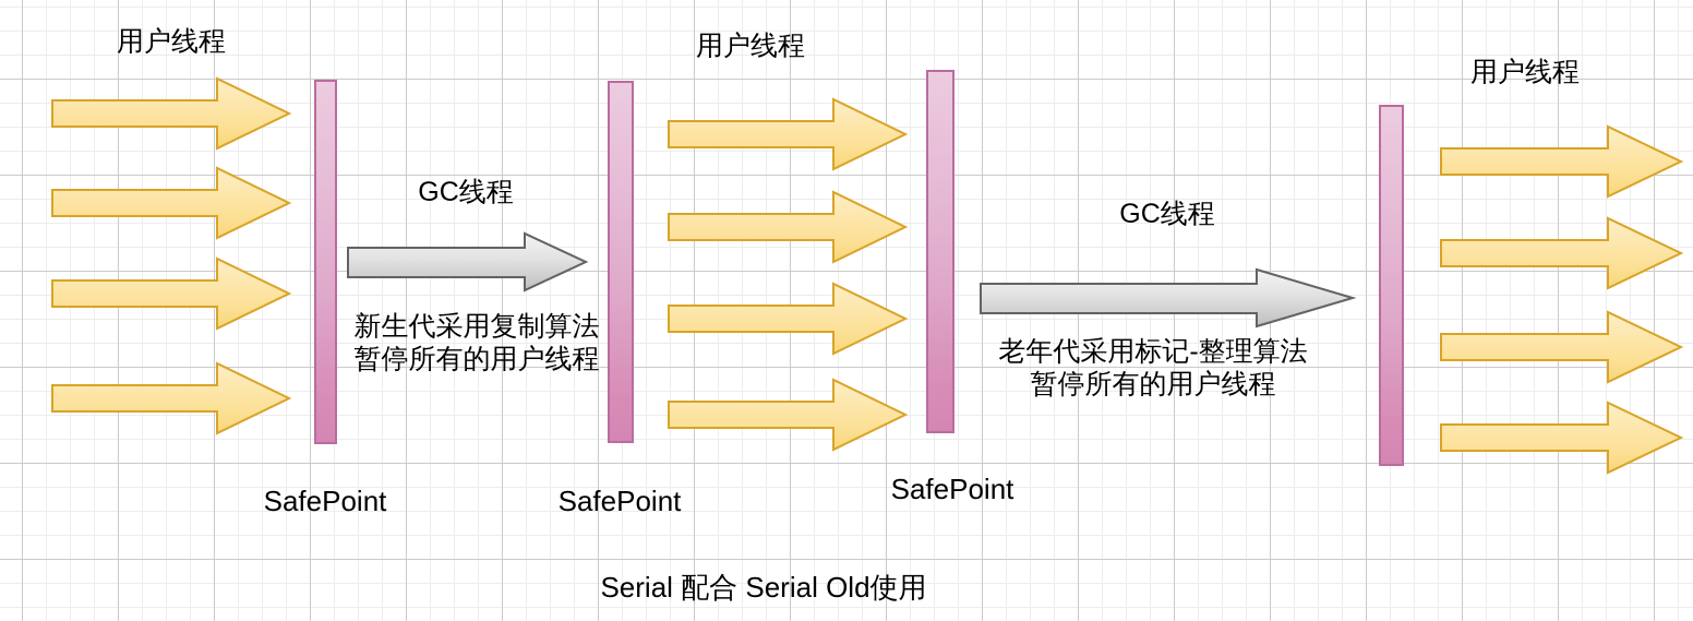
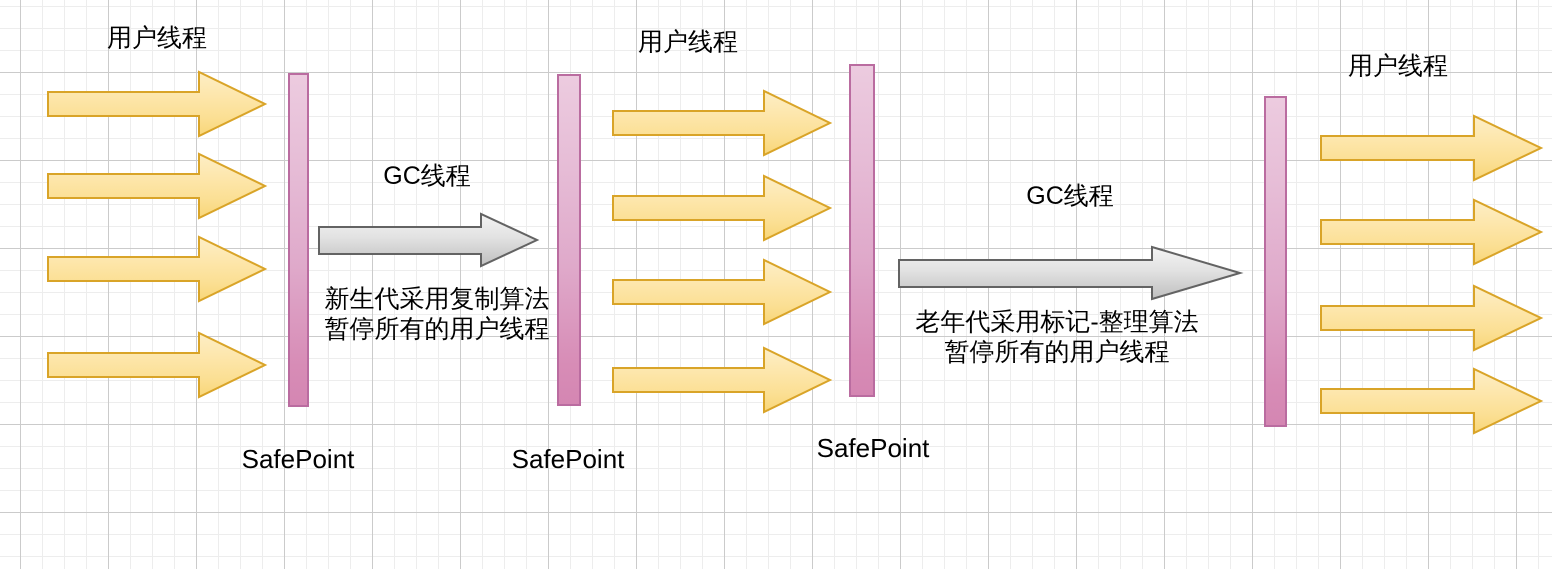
  用户线程
  用户线程
  用户线程
  SafePoint
  SafePoint
  SafePoint
  GC线程
  新生代采用复制算法
  暂停所有的用户线程
  GC线程
  老年代采用标记-整理算法
  暂停所有的用户线程
- Serial 配合 Serial Old使用
